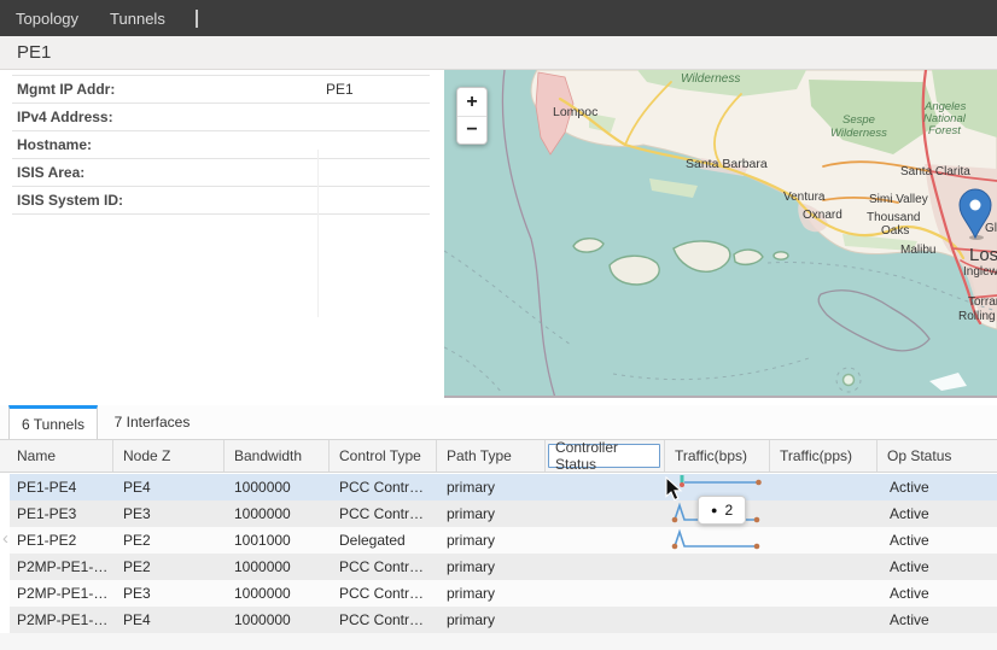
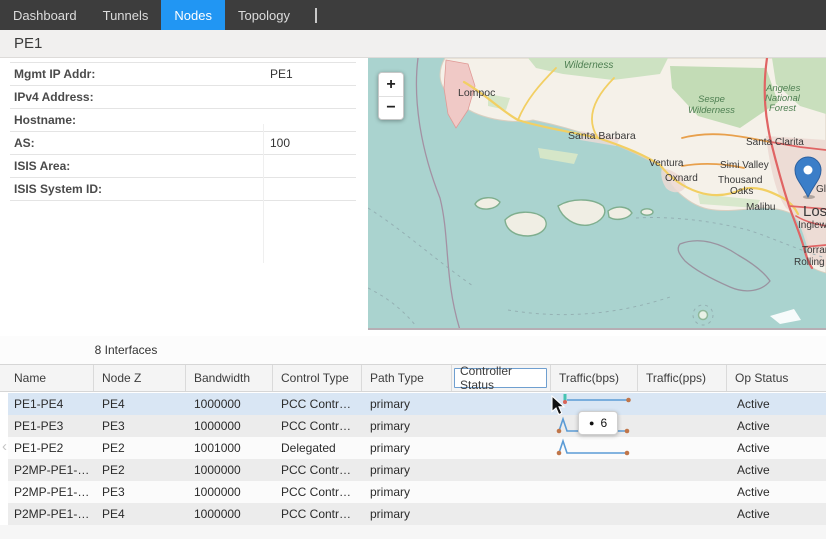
+ Dashboard
- Topology
+ Tunnels
+ Nodes
- Tunnels
+ Topology
  PE1
  Mgmt IP Addr:
  PE1
  IPv4 Address:
  Hostname:
+ AS:
+ 100
  ISIS Area:
  ISIS System ID:
  Wilderness
  Lompoc
  Santa Barbara
  Ventura
  Oxnard
  Sespe
  Wilderness
  Angeles
  National
  Forest
  Santa Clarita
  Simi Valley
  Thousand
  Oaks
  Malibu
  Gl
  Los
  Inglew
  Torra
  Rolling
  +
  −
- 6 Tunnels
- 7 Interfaces
+ 8 Interfaces
  Name
  Node Z
  Bandwidth
  Control Type
  Path Type
  Controller Status
  Traffic(bps)
  Traffic(pps)
  Op Status
  PE1-PE4
  PE4
  1000000
  PCC Contr…
  primary
  Active
  PE1-PE3
  PE3
  1000000
  PCC Contr…
  primary
  Active
  PE1-PE2
  PE2
  1001000
  Delegated
  primary
  Active
  P2MP-PE1-…
  PE2
  1000000
  PCC Contr…
  primary
  Active
  P2MP-PE1-…
  PE3
  1000000
  PCC Contr…
  primary
  Active
  P2MP-PE1-…
  PE4
  1000000
  PCC Contr…
  primary
  Active
  ●
- 2
+ 6
  ‹
